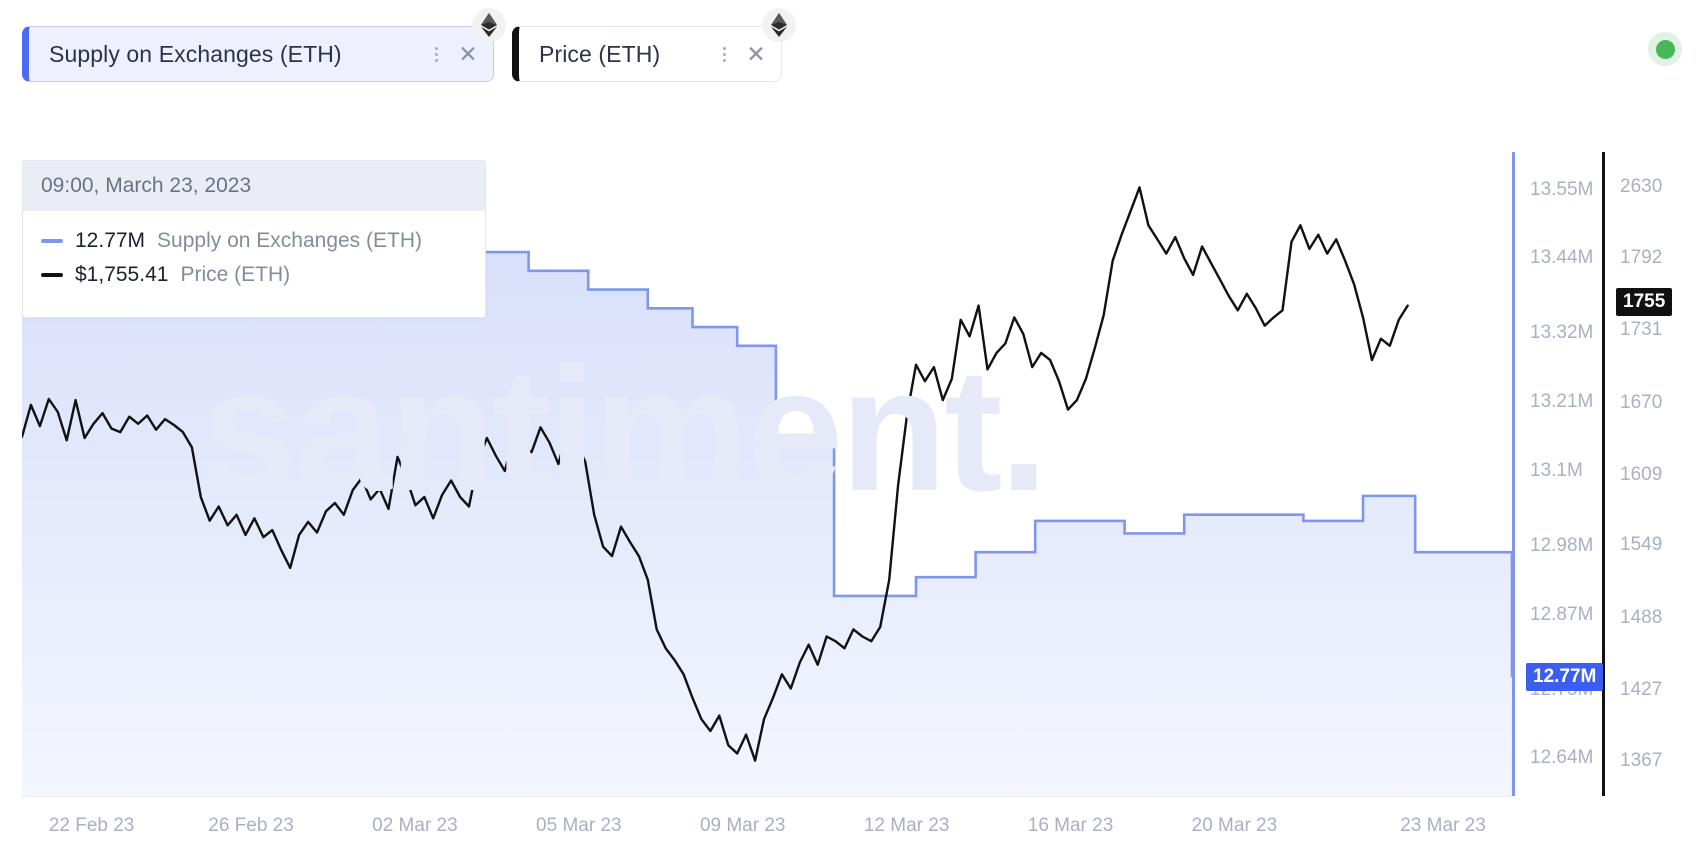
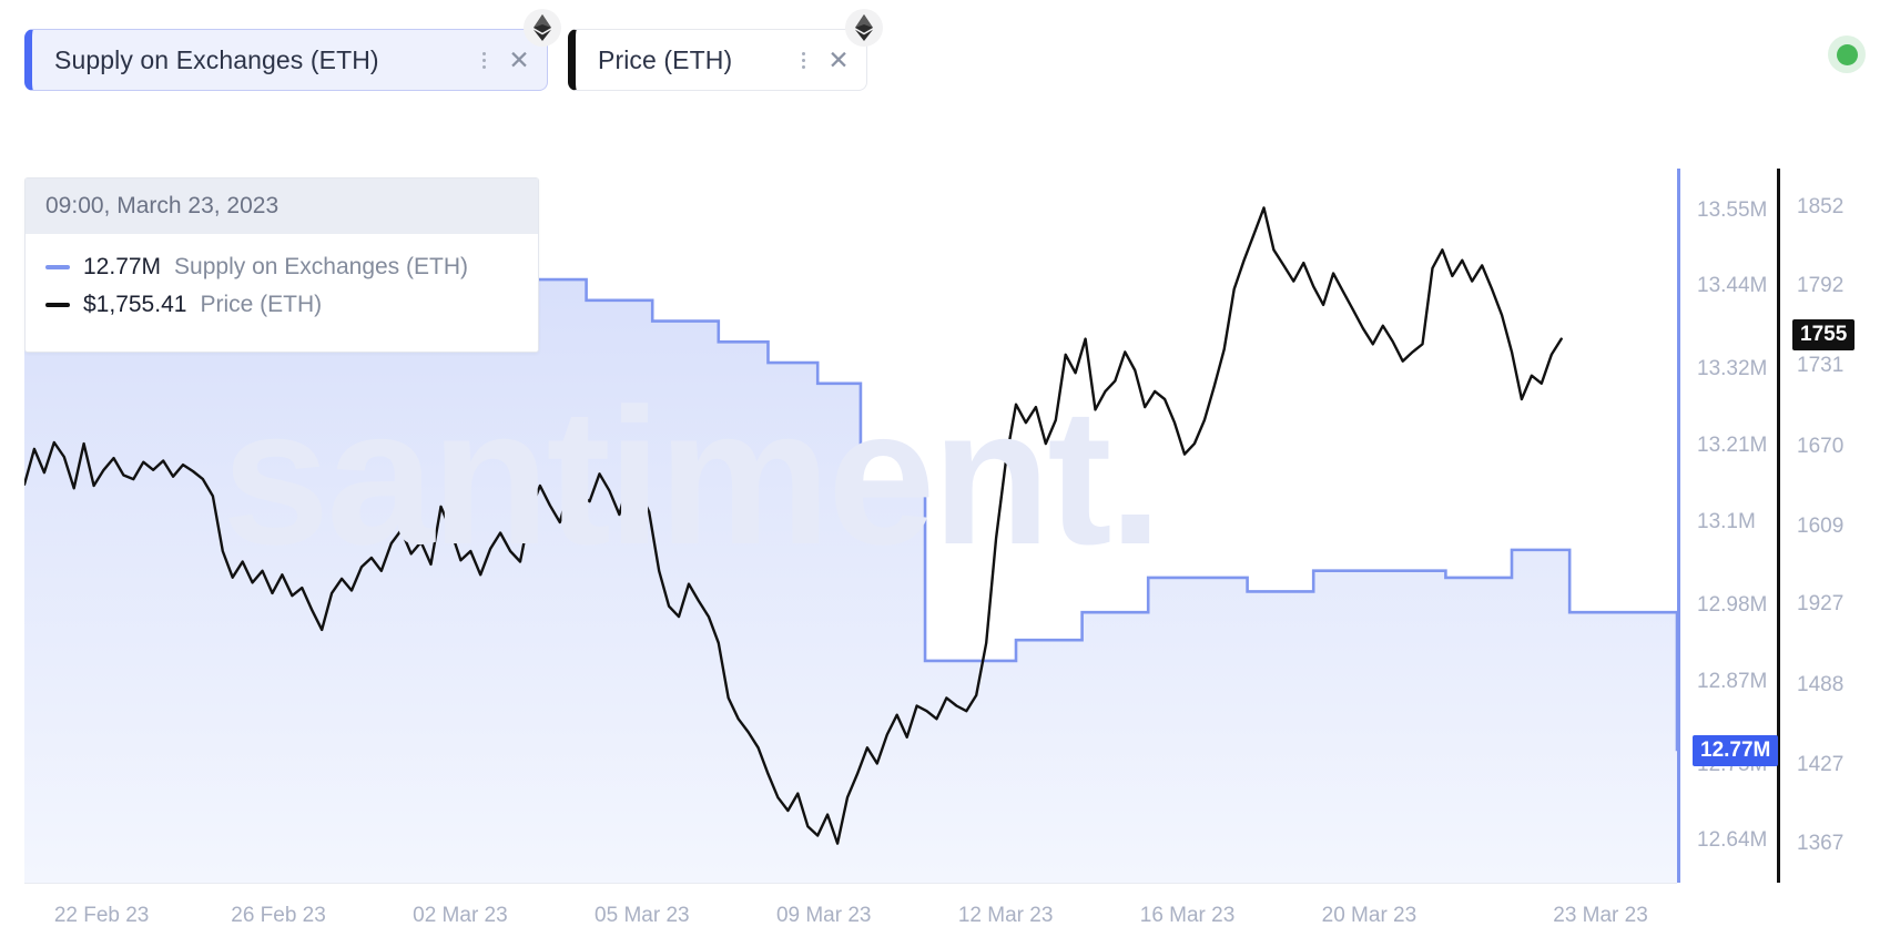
  Supply on Exchanges (ETH)
  ✕
  Price (ETH)
  ✕
  santiment.
  09:00, March 23, 2023
  12.77M
  Supply on Exchanges (ETH)
  $1,755.41
  Price (ETH)
  13.55M
  13.44M
  13.32M
  13.21M
  13.1M
  12.98M
  12.87M
  12.64M
  12.77M
- 2630
+ 1852
  1792
  1731
  1670
  1609
- 1549
+ 1927
  1488
  1427
  1367
  1755
  22 Feb 23
  26 Feb 23
  02 Mar 23
  05 Mar 23
  09 Mar 23
  12 Mar 23
  16 Mar 23
  20 Mar 23
  23 Mar 23
